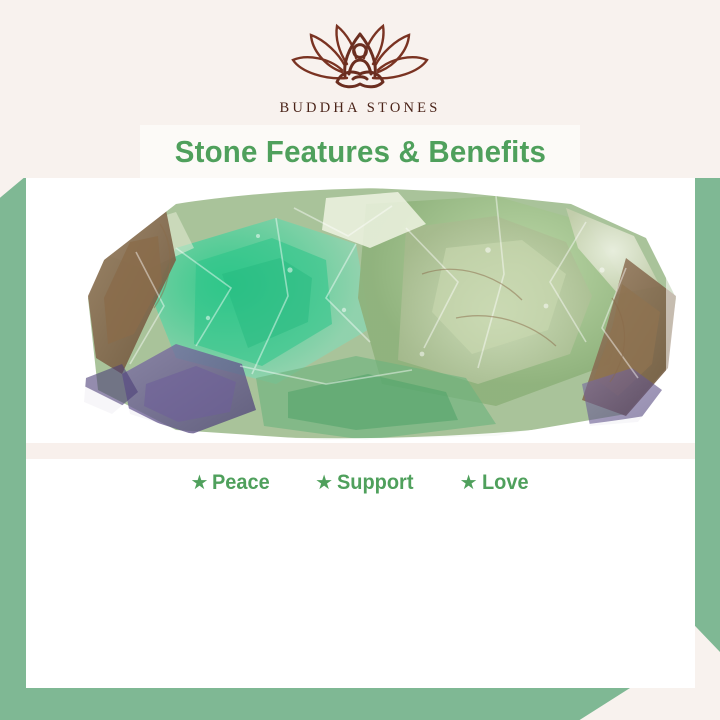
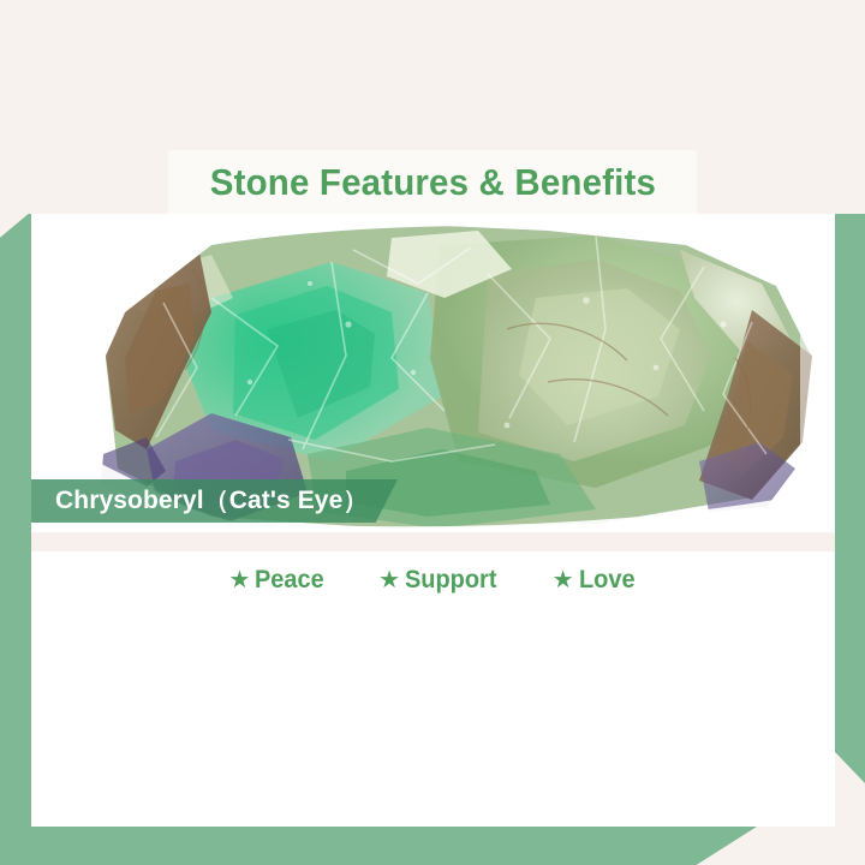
- BUDDHA STONES
  Stone Features & Benefits
+ Chrysoberyl（Cat's Eye）
  ★
  Peace
  ★
  Support
  ★
  Love
